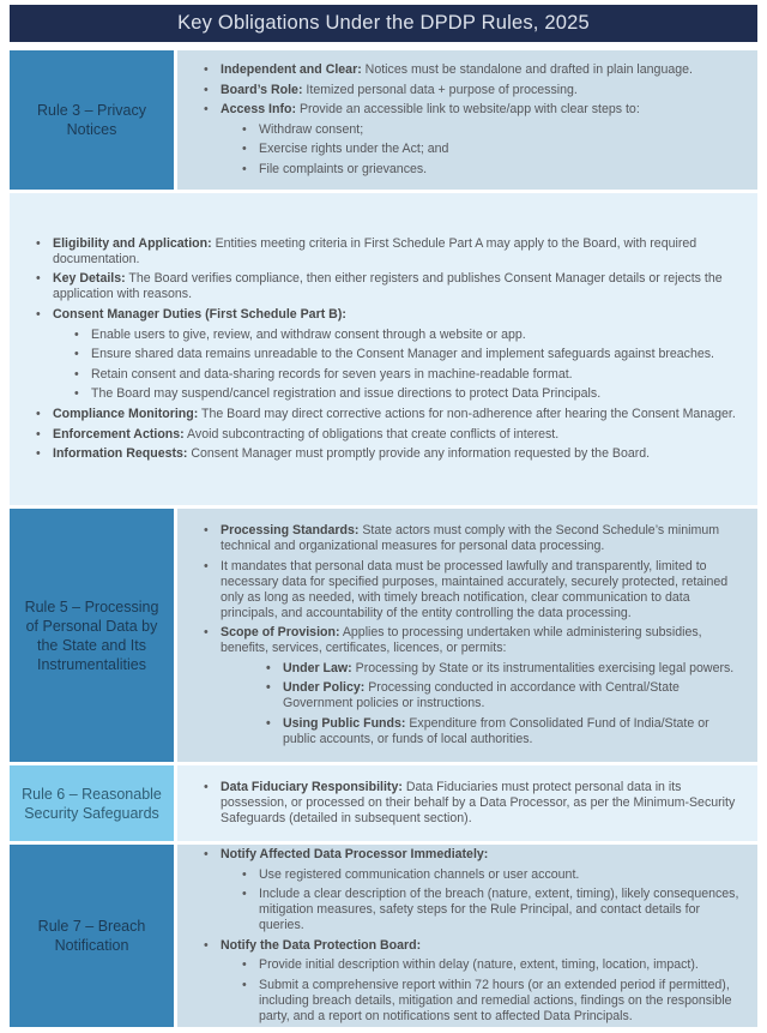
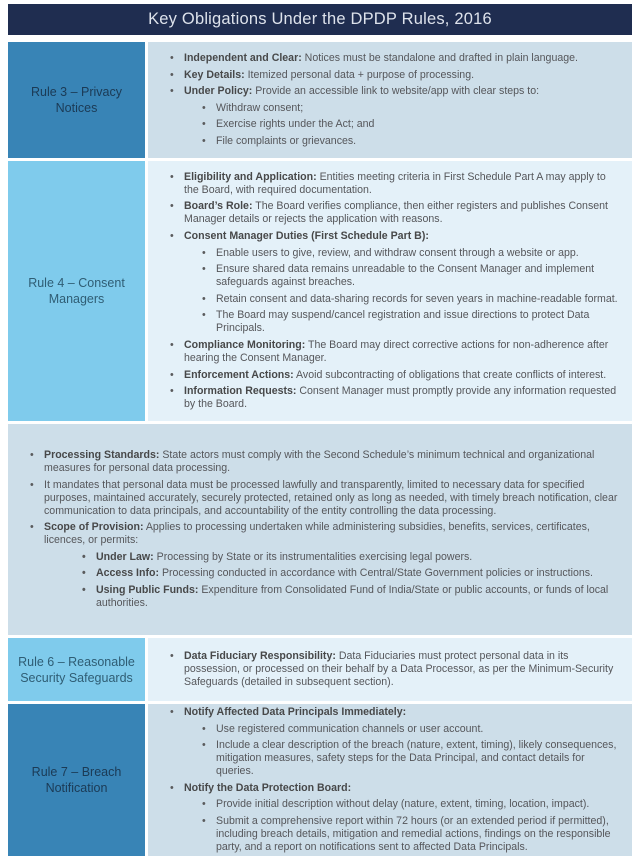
- Key Obligations Under the DPDP Rules, 2025
+ Key Obligations Under the DPDP Rules, 2016
  Rule 3 – Privacy Notices
  •
  Independent and Clear: Notices must be standalone and drafted in plain language.
  •
- Board’s Role: Itemized personal data + purpose of processing.
+ Key Details: Itemized personal data + purpose of processing.
  •
- Access Info: Provide an accessible link to website/app with clear steps to:
+ Under Policy: Provide an accessible link to website/app with clear steps to:
  •
  Withdraw consent;
  •
  Exercise rights under the Act; and
  •
  File complaints or grievances.
+ Rule 4 – Consent Managers
  •
  Eligibility and Application: Entities meeting criteria in First Schedule Part A may apply to the Board, with required documentation.
  •
- Key Details: The Board verifies compliance, then either registers and publishes Consent Manager details or rejects the application with reasons.
+ Board’s Role: The Board verifies compliance, then either registers and publishes Consent Manager details or rejects the application with reasons.
  •
  Consent Manager Duties (First Schedule Part B):
  •
  Enable users to give, review, and withdraw consent through a website or app.
  •
  Ensure shared data remains unreadable to the Consent Manager and implement safeguards against breaches.
  •
  Retain consent and data-sharing records for seven years in machine-readable format.
  •
  The Board may suspend/cancel registration and issue directions to protect Data Principals.
  •
  Compliance Monitoring: The Board may direct corrective actions for non-adherence after hearing the Consent Manager.
  •
  Enforcement Actions: Avoid subcontracting of obligations that create conflicts of interest.
  •
  Information Requests: Consent Manager must promptly provide any information requested by the Board.
- Rule 5 – Processing of Personal Data by the State and Its Instrumentalities
  •
  Processing Standards: State actors must comply with the Second Schedule’s minimum technical and organizational measures for personal data processing.
  •
  It mandates that personal data must be processed lawfully and transparently, limited to necessary data for specified purposes, maintained accurately, securely protected, retained only as long as needed, with timely breach notification, clear communication to data principals, and accountability of the entity controlling the data processing.
  •
  Scope of Provision: Applies to processing undertaken while administering subsidies, benefits, services, certificates, licences, or permits:
  •
  Under Law: Processing by State or its instrumentalities exercising legal powers.
  •
- Under Policy: Processing conducted in accordance with Central/State Government policies or instructions.
+ Access Info: Processing conducted in accordance with Central/State Government policies or instructions.
  •
  Using Public Funds: Expenditure from Consolidated Fund of India/State or public accounts, or funds of local authorities.
  Rule 6 – Reasonable Security Safeguards
  •
  Data Fiduciary Responsibility: Data Fiduciaries must protect personal data in its possession, or processed on their behalf by a Data Processor, as per the Minimum-Security Safeguards (detailed in subsequent section).
  Rule 7 – Breach Notification
  •
- Notify Affected Data Processor Immediately:
+ Notify Affected Data Principals Immediately:
  •
  Use registered communication channels or user account.
  •
- Include a clear description of the breach (nature, extent, timing), likely consequences, mitigation measures, safety steps for the Rule Principal, and contact details for queries.
+ Include a clear description of the breach (nature, extent, timing), likely consequences, mitigation measures, safety steps for the Data Principal, and contact details for queries.
  •
  Notify the Data Protection Board:
  •
- Provide initial description within delay (nature, extent, timing, location, impact).
+ Provide initial description without delay (nature, extent, timing, location, impact).
  •
  Submit a comprehensive report within 72 hours (or an extended period if permitted), including breach details, mitigation and remedial actions, findings on the responsible party, and a report on notifications sent to affected Data Principals.
